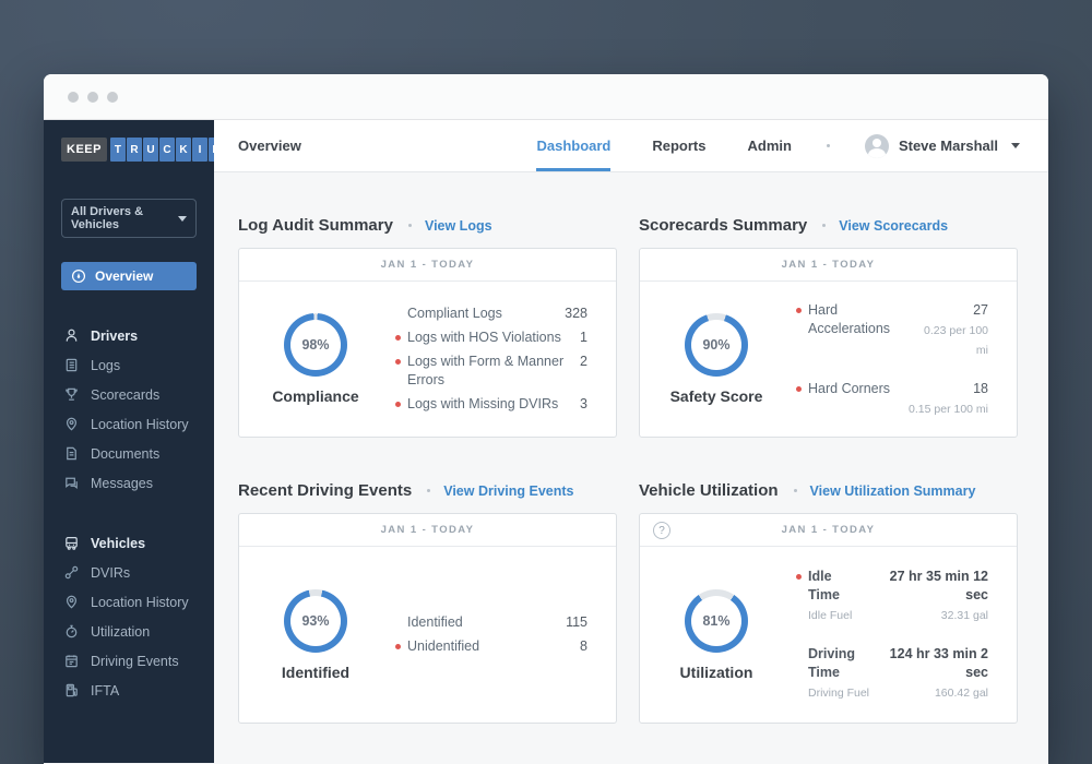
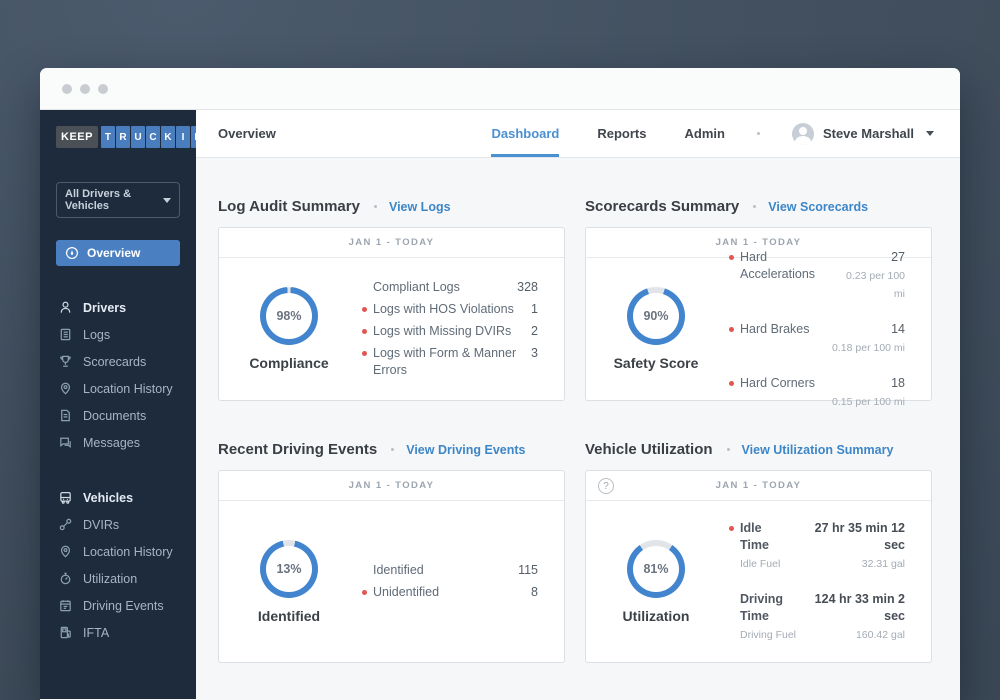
  KEEP
  T
  R
  U
  C
  K
  I
  All Drivers & Vehicles
  Overview
  Drivers
  Logs
  Scorecards
  Location History
  Documents
  Messages
  Vehicles
  DVIRs
  Location History
  Utilization
  Driving Events
  IFTA
  Overview
  Dashboard
  Reports
  Admin
  Steve Marshall
  Log Audit Summary
  View Logs
  JAN 1 - TODAY
  98%
  Compliance
  Compliant Logs
  328
  Logs with HOS Violations
  1
- Logs with Form & Manner Errors
+ Logs with Missing DVIRs
  2
- Logs with Missing DVIRs
+ Logs with Form & Manner Errors
  3
  Scorecards Summary
  View Scorecards
  JAN 1 - TODAY
  90%
  Safety Score
  Hard Accelerations
  27
  0.23 per 100 mi
+ Hard Brakes
+ 14
+ 0.18 per 100 mi
  Hard Corners
  18
  0.15 per 100 mi
  Recent Driving Events
  View Driving Events
  JAN 1 - TODAY
- 93%
+ 13%
  Identified
  Identified
  115
  Unidentified
  8
  Vehicle Utilization
  View Utilization Summary
  ?
  JAN 1 - TODAY
  81%
  Utilization
  Idle Time
  Idle Fuel
  27 hr 35 min 12 sec
  32.31 gal
  Driving Time
  Driving Fuel
  124 hr 33 min 2 sec
  160.42 gal
